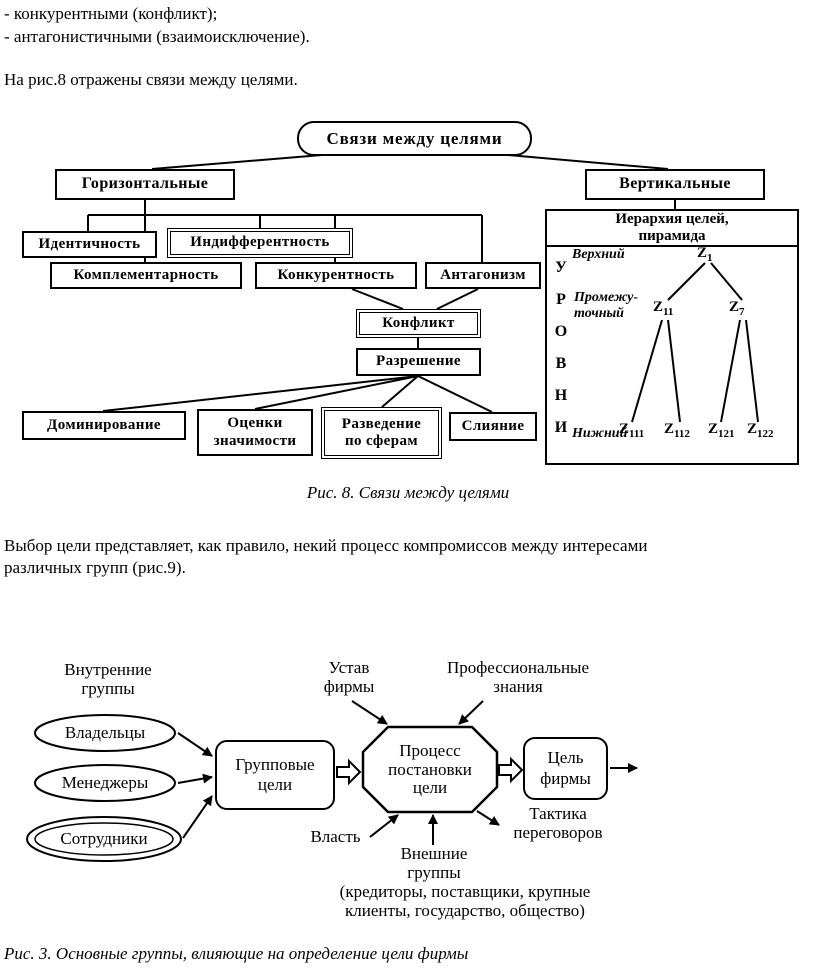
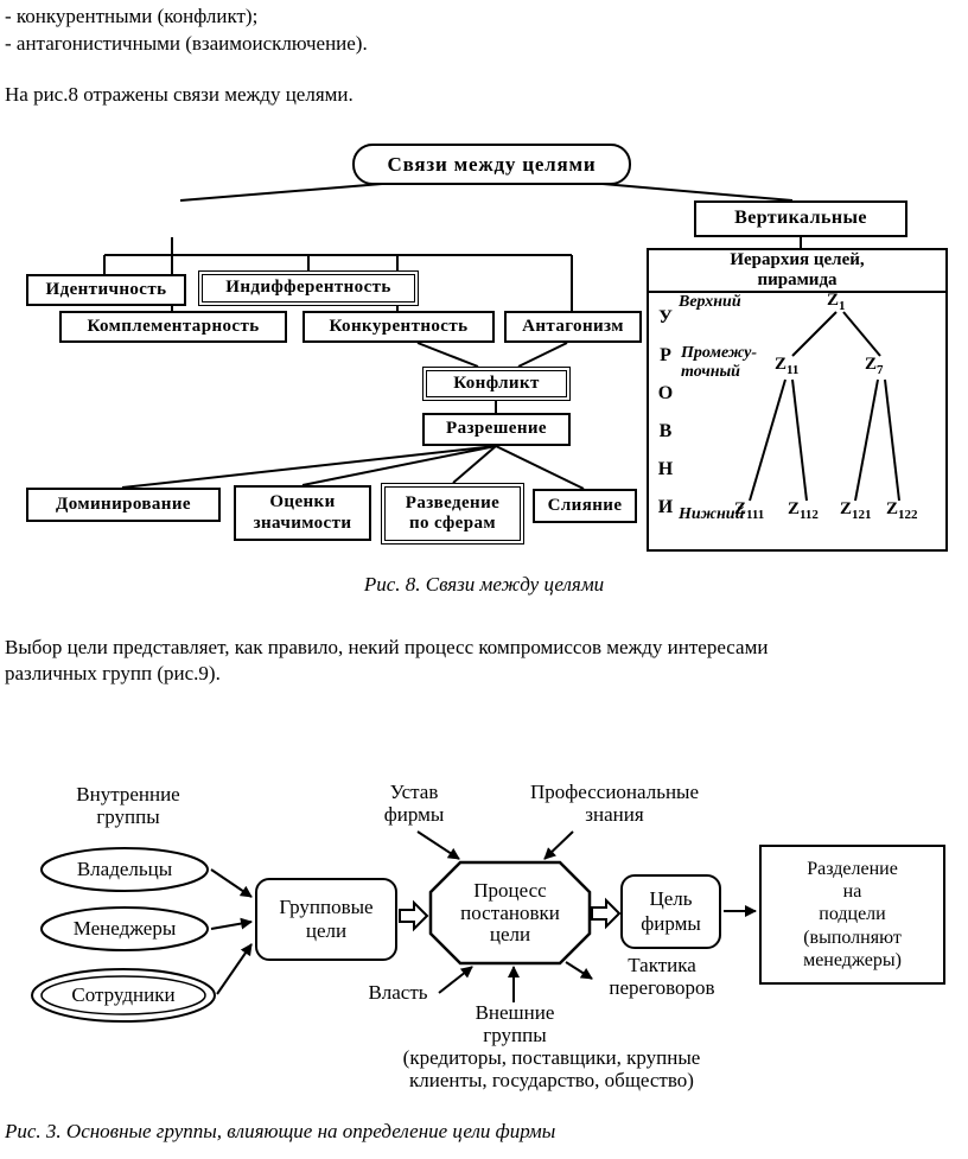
  - конкурентными (конфликт);
  - антагонистичными (взаимоисключение).
  На рис.8 отражены связи между целями.
  Связи между целями
- Горизонтальные
  Вертикальные
  Идентичность
  Индифферентность
  Комплементарность
  Конкурентность
  Антагонизм
  Конфликт
  Разрешение
  Доминирование
  Оценки
  значимости
  Разведение
  по сферам
  Слияние
  Иерархия целей,
  пирамида
  У
  Р
  О
  В
  Н
  И
  Верхний
  Промежу-
  точный
  Нижний
  Z1
  Z11
  Z7
  Z111
  Z112
  Z121
  Z122
  Рис. 8. Связи между целями
  Выбор цели представляет, как правило, некий процесс компромиссов между интересами
  различных групп (рис.9).
  Внутренние
  группы
  Владельцы
  Менеджеры
  Сотрудники
  Групповые
  цели
  Процесс
  постановки
  цели
  Цель
  фирмы
+ Разделение
+ на
+ подцели
+ (выполняют
+ менеджеры)
  Устав
  фирмы
  Профессиональные
  знания
  Власть
  Внешние
  группы
  (кредиторы, поставщики, крупные
  клиенты, государство, общество)
  Тактика
  переговоров
  Рис. 3. Основные группы, влияющие на определение цели фирмы
